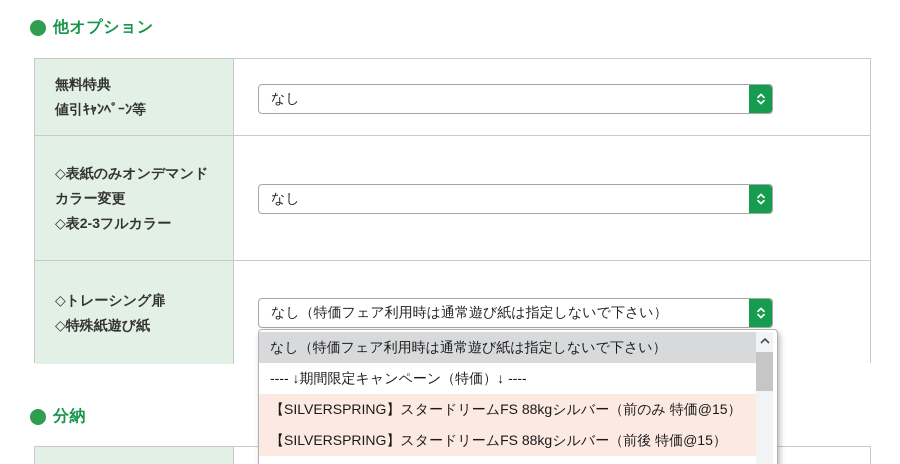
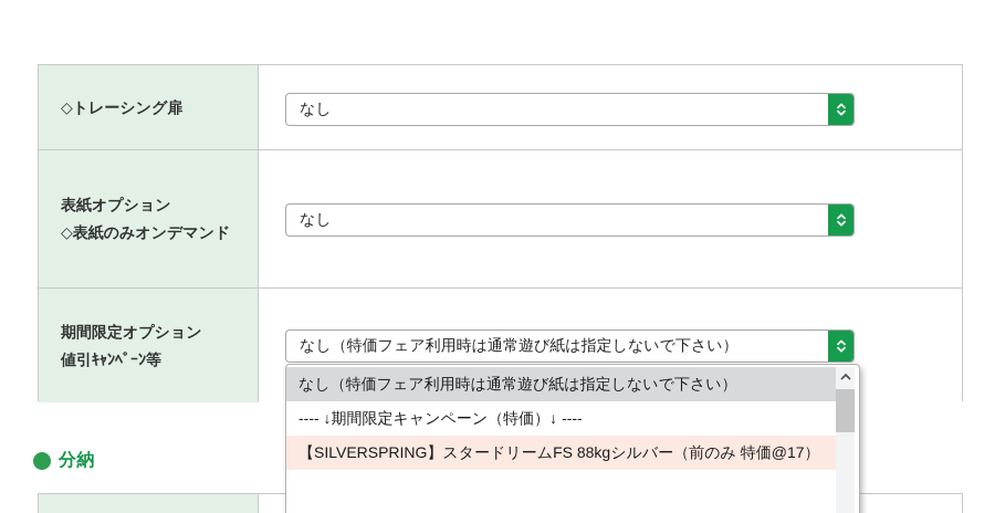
- 他オプション
- 無料特典
- 値引ｷｬﾝﾍﾟｰﾝ等
+ ◇トレーシング扉
  なし
+ 表紙オプション
  ◇表紙のみオンデマンド
- カラー変更
- ◇表2-3フルカラー
  なし
+ 期間限定オプション
- ◇トレーシング扉
+ 値引ｷｬﾝﾍﾟｰﾝ等
- ◇特殊紙遊び紙
  なし（特価フェア利用時は通常遊び紙は指定しないで下さい）
  分納
  なし（特価フェア利用時は通常遊び紙は指定しないで下さい）
  ---- ↓期間限定キャンペーン（特価）↓ ----
- 【SILVERSPRING】スタードリームFS 88kgシルバー（前のみ 特価@15）
+ 【SILVERSPRING】スタードリームFS 88kgシルバー（前のみ 特価@17）
- 【SILVERSPRING】スタードリームFS 88kgシルバー（前後 特価@15）
